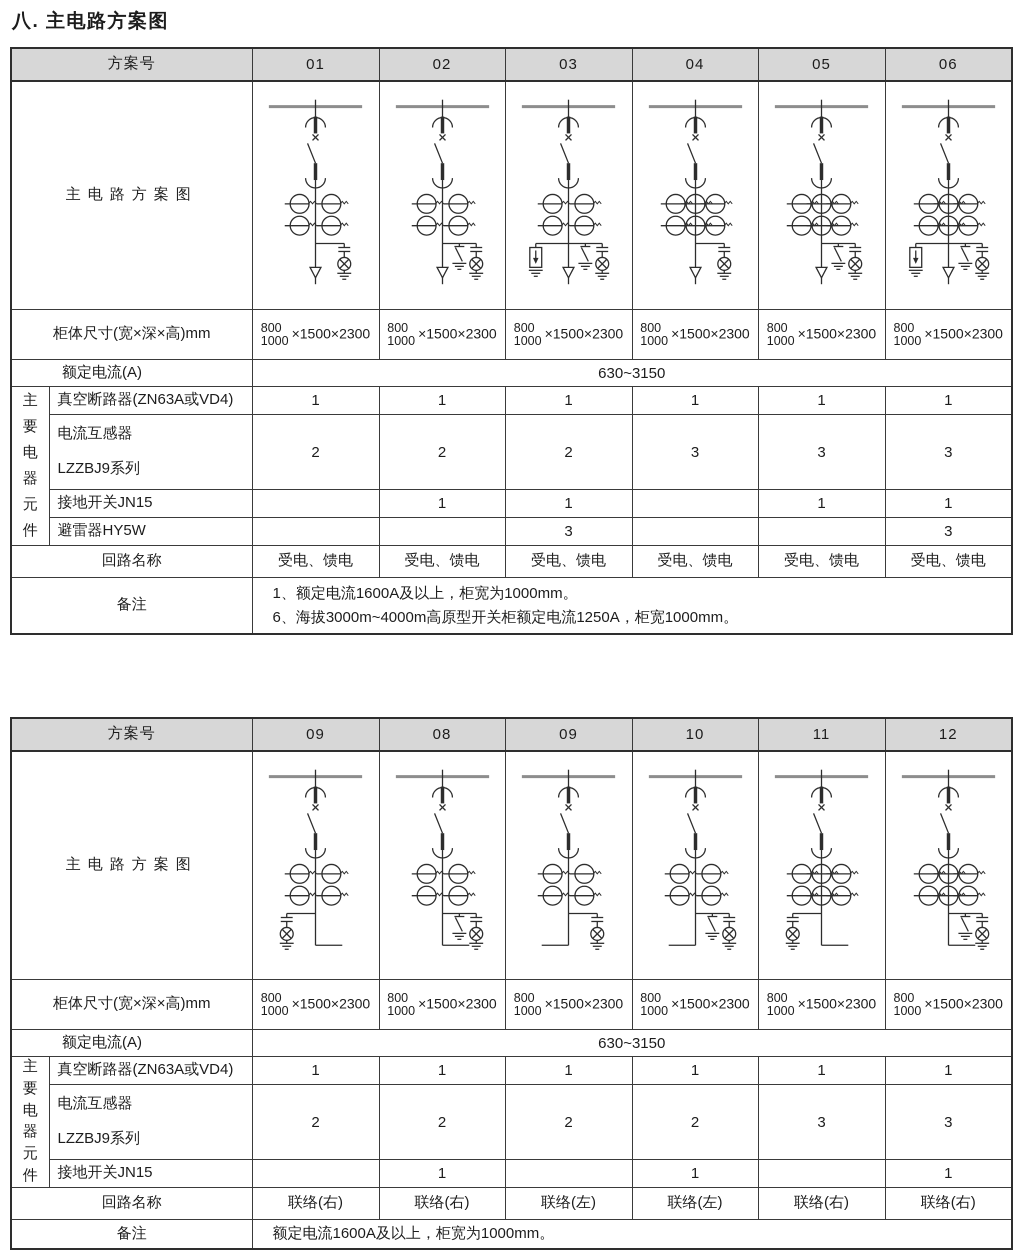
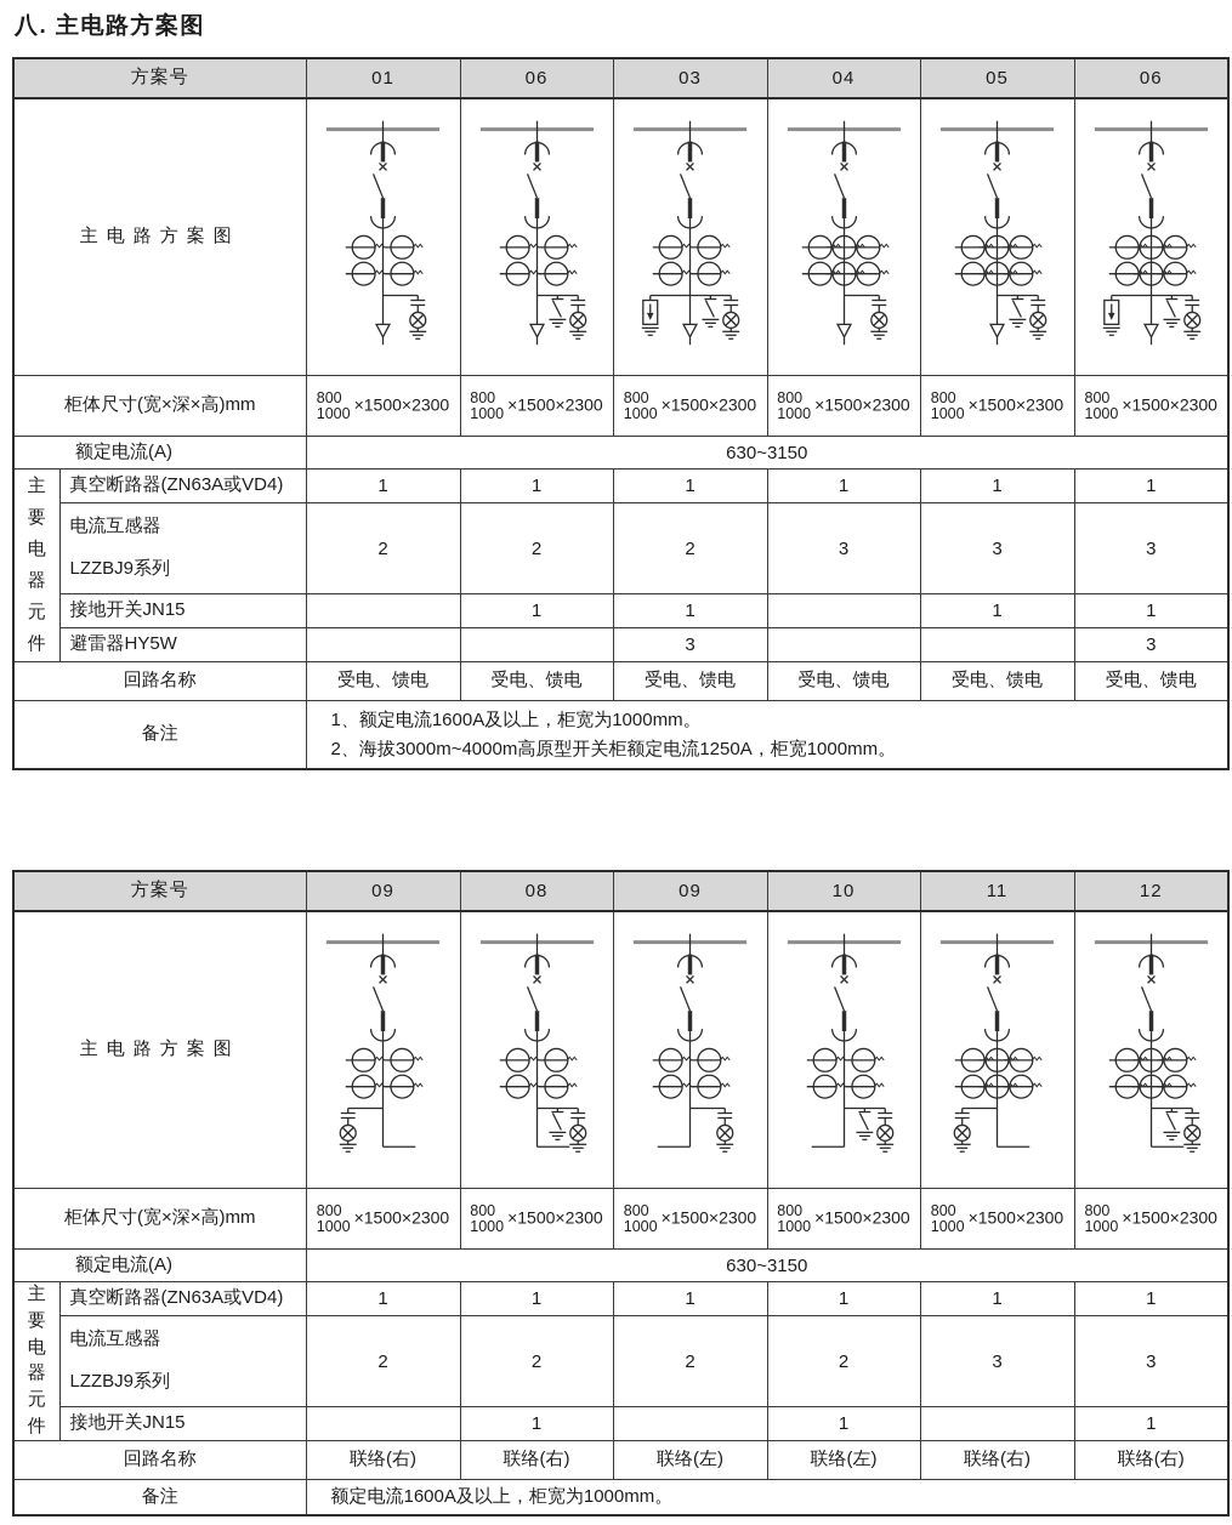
  八. 主电路方案图
- 方案号	01	02	03	04	05	06
+ 方案号	01	06	03	04	05	06
  主电路方案图
  柜体尺寸(宽×深×高)mm	8001000×1500×2300	8001000×1500×2300	8001000×1500×2300	8001000×1500×2300	8001000×1500×2300	8001000×1500×2300
  额定电流(A)	630~3150
  主要电器元件	真空断路器(ZN63A或VD4)	1	1	1	1	1	1
  电流互感器LZZBJ9系列	2	2	2	3	3	3
  接地开关JN15		1	1		1	1
  避雷器HY5W			3			3
  回路名称	受电、馈电	受电、馈电	受电、馈电	受电、馈电	受电、馈电	受电、馈电
- 备注	1、额定电流1600A及以上，柜宽为1000mm。 6、海拔3000m~4000m高原型开关柜额定电流1250A，柜宽1000mm。
+ 备注	1、额定电流1600A及以上，柜宽为1000mm。 2、海拔3000m~4000m高原型开关柜额定电流1250A，柜宽1000mm。
  方案号	09	08	09	10	11	12
  主电路方案图
  柜体尺寸(宽×深×高)mm	8001000×1500×2300	8001000×1500×2300	8001000×1500×2300	8001000×1500×2300	8001000×1500×2300	8001000×1500×2300
  额定电流(A)	630~3150
  主要电器元件	真空断路器(ZN63A或VD4)	1	1	1	1	1	1
  电流互感器LZZBJ9系列	2	2	2	2	3	3
  接地开关JN15		1		1		1
  回路名称	联络(右)	联络(右)	联络(左)	联络(左)	联络(右)	联络(右)
  备注	额定电流1600A及以上，柜宽为1000mm。
